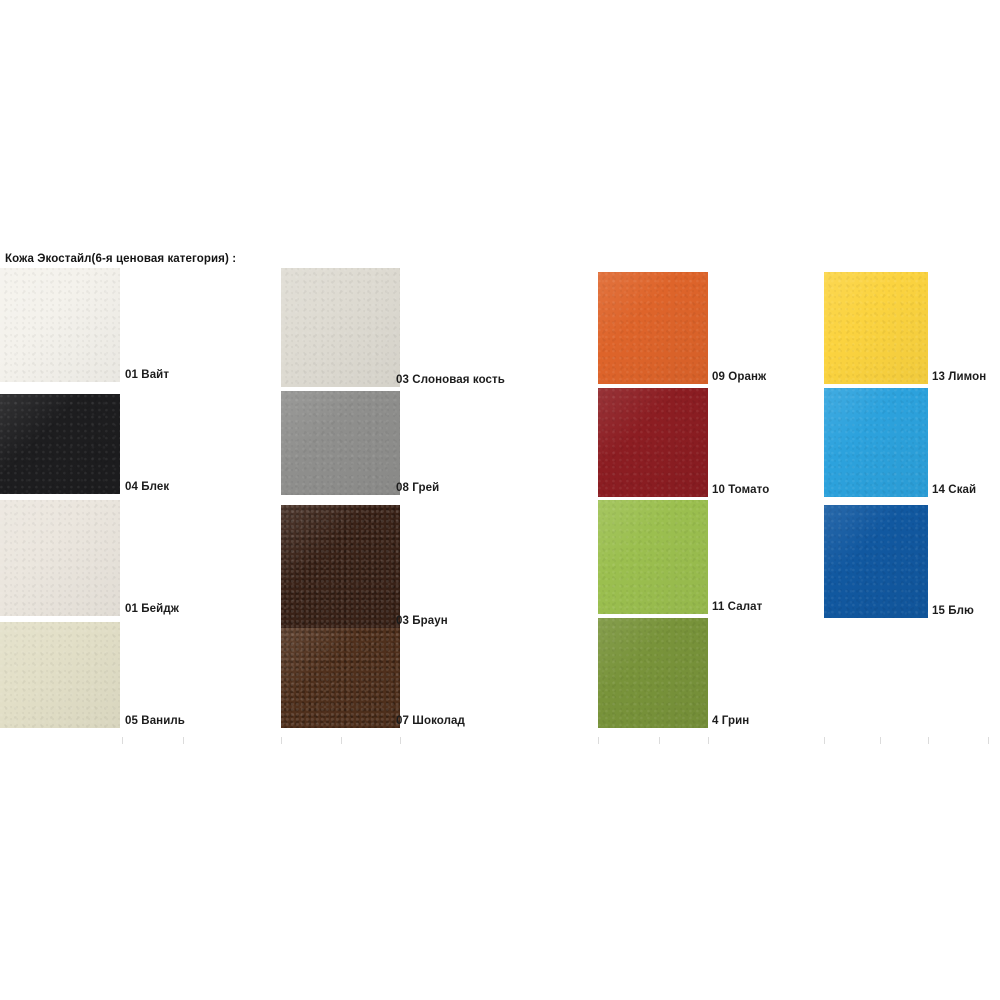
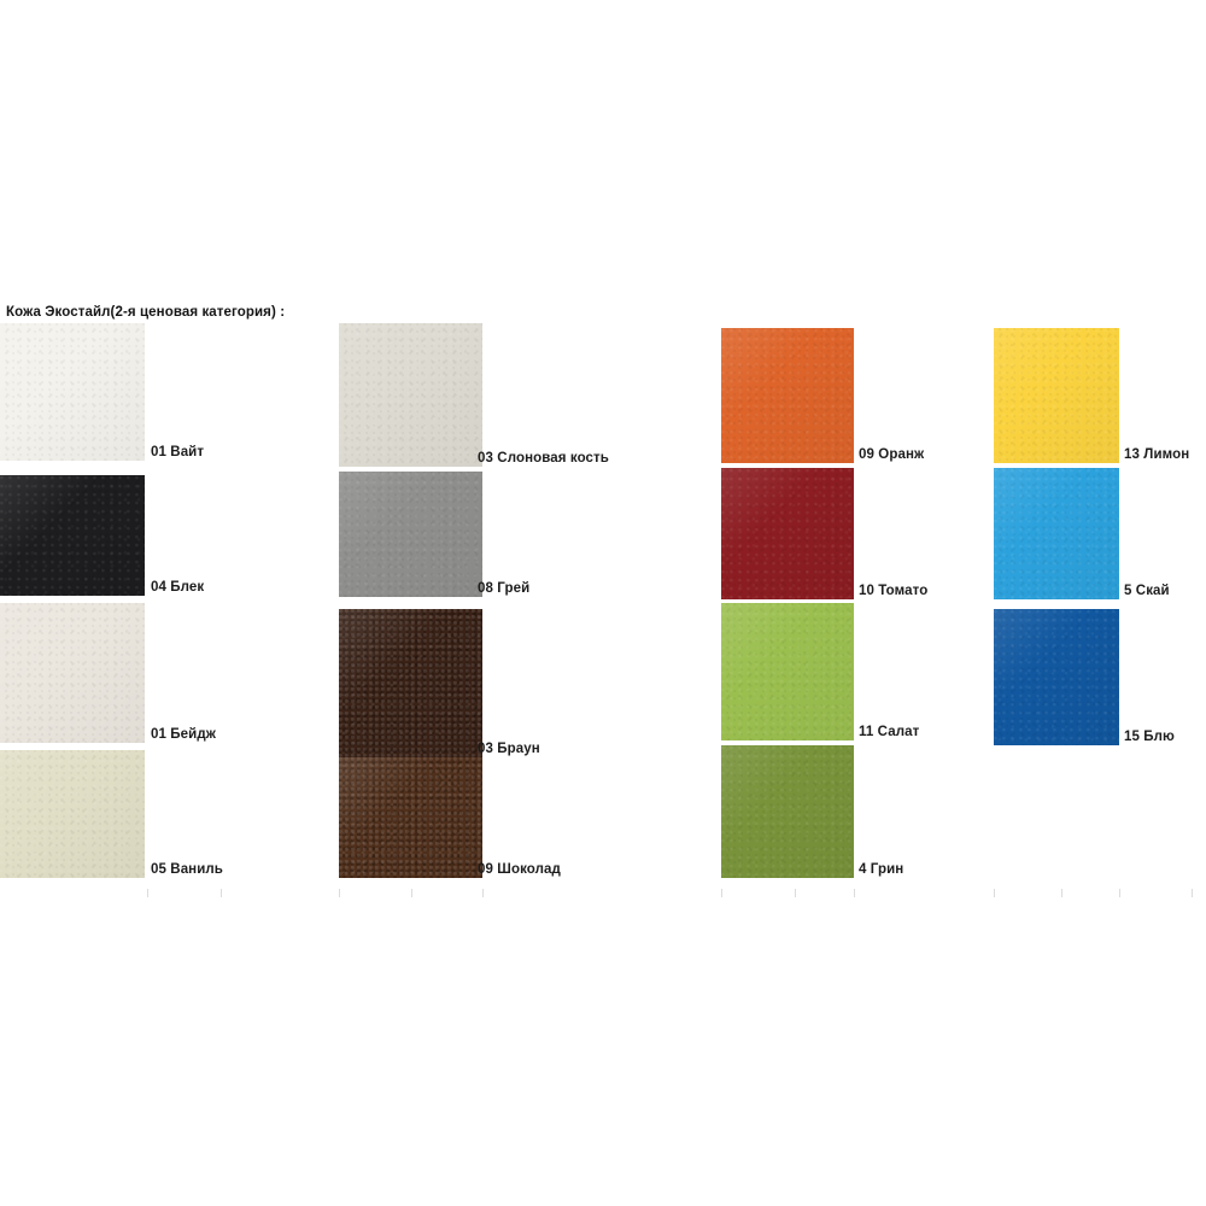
- Кожа Экостайл(6-я ценовая категория) :
+ Кожа Экостайл(2-я ценовая категория) :
  01 Вайт
  04 Блек
  01 Бейдж
  05 Ваниль
  03 Слоновая кость
  08 Грей
  03 Браун
- 07 Шоколад
+ 09 Шоколад
  09 Оранж
  10 Томато
  11 Салат
  4 Грин
  13 Лимон
- 14 Скай
+ 5 Скай
  15 Блю
